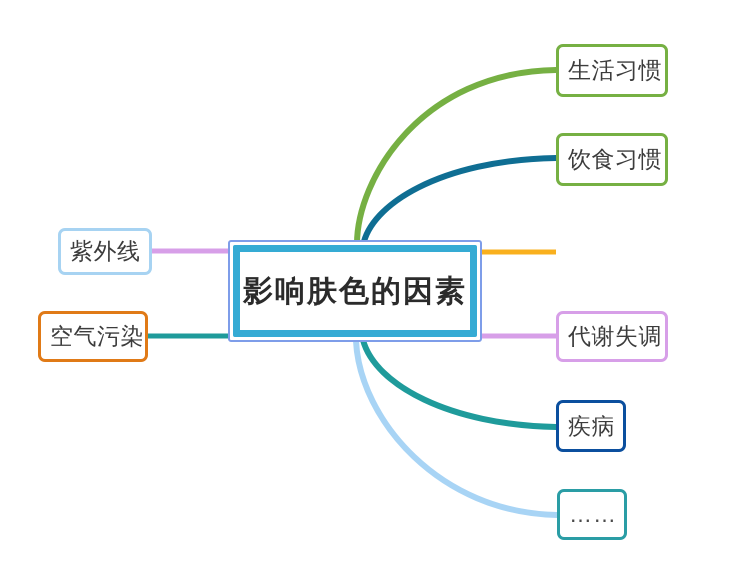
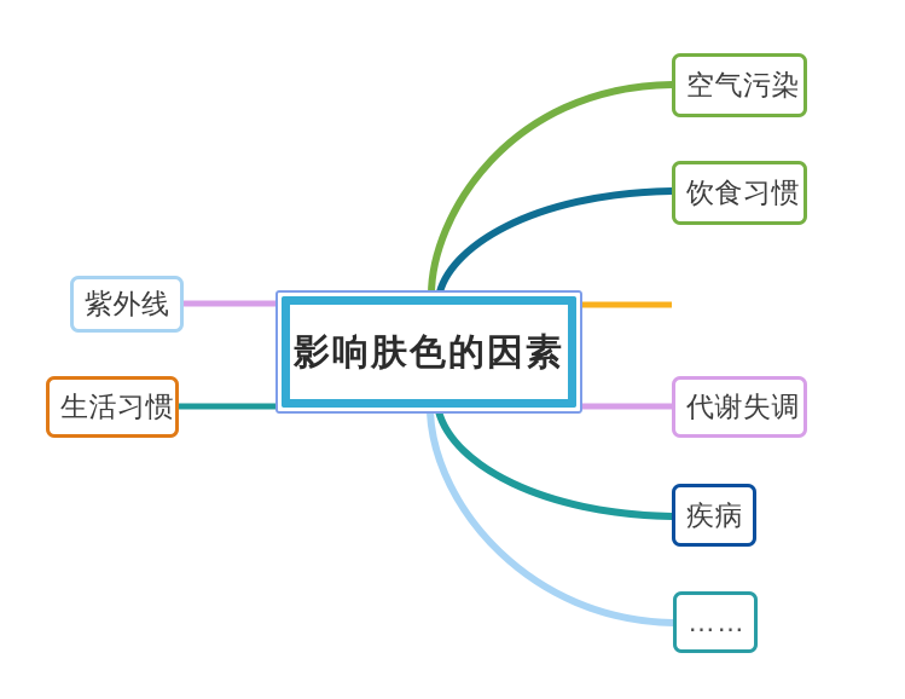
  影响肤色的因素
- 生活习惯
+ 空气污染
  饮食习惯
  代谢失调
  疾病
  ……
  紫外线
- 空气污染
+ 生活习惯
